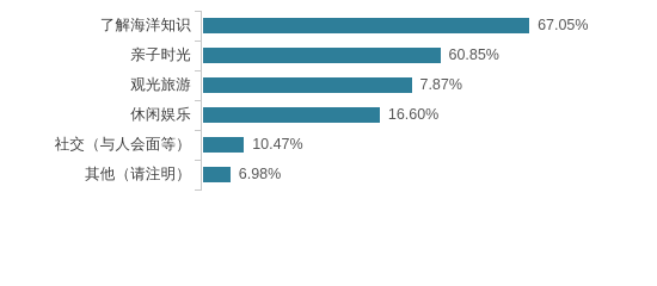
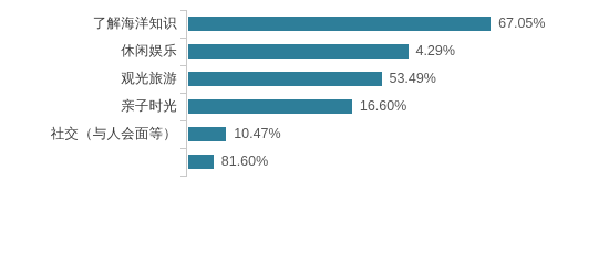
  了解海洋知识
  67.05%
- 亲子时光
+ 休闲娱乐
- 60.85%
+ 4.29%
  观光旅游
- 7.87%
+ 53.49%
- 休闲娱乐
+ 亲子时光
  16.60%
  社交（与人会面等）
  10.47%
- 其他（请注明）
- 6.98%
+ 81.60%
